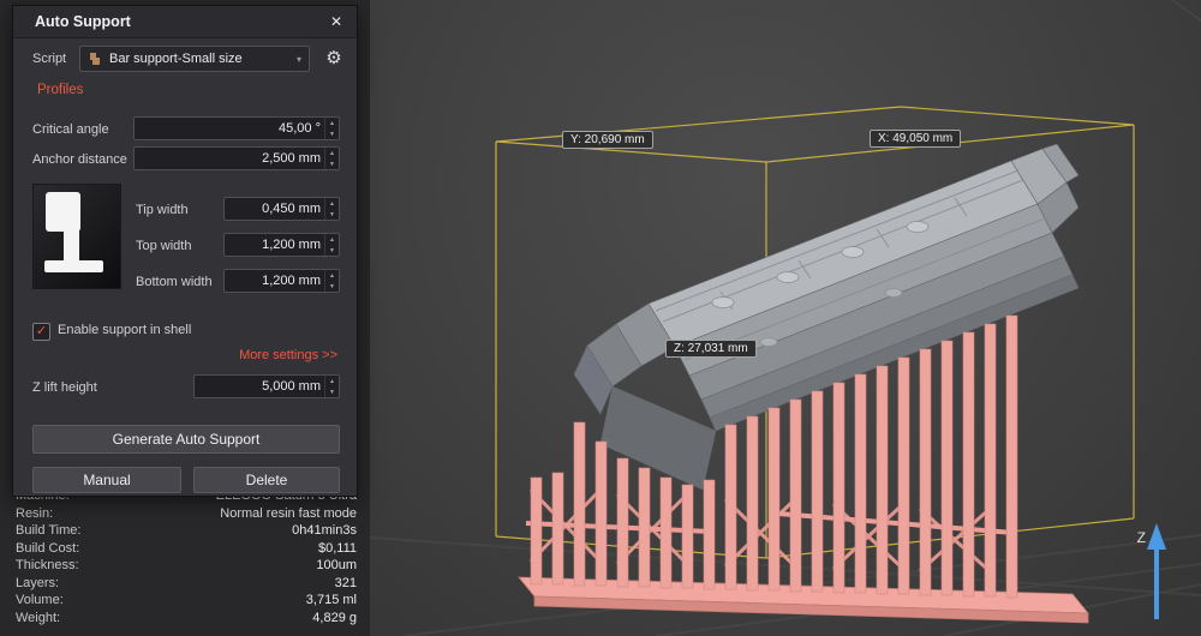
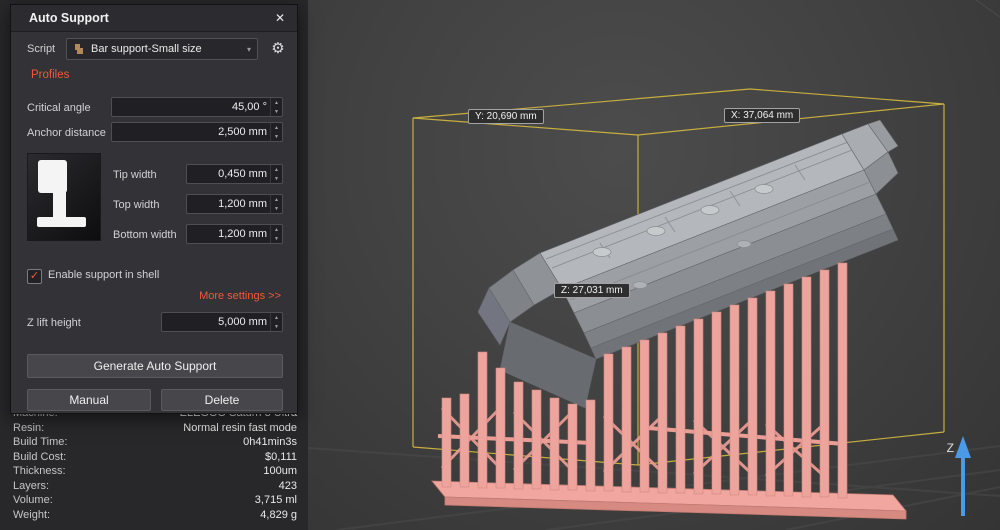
  Resin:
  Normal resin fast mode
  Build Time:
  0h41min3s
  Build Cost:
  $0,111
  Thickness:
  100um
  Layers:
- 321
+ 423
  Volume:
  3,715 ml
  Weight:
  4,829 g
  Auto Support
  ✕
  Script
  Bar support-Small size
  ▾
  ⚙
  Profiles
  Critical angle
  45,00 °
  Anchor distance
  2,500 mm
  Tip width
  0,450 mm
  Top width
  1,200 mm
  Bottom width
  1,200 mm
  ✓
  Enable support in shell
  More settings >>
  Z lift height
  5,000 mm
  Generate Auto Support
  Manual
  Delete
  Z
  Y: 20,690 mm
- X: 49,050 mm
+ X: 37,064 mm
  Z: 27,031 mm
